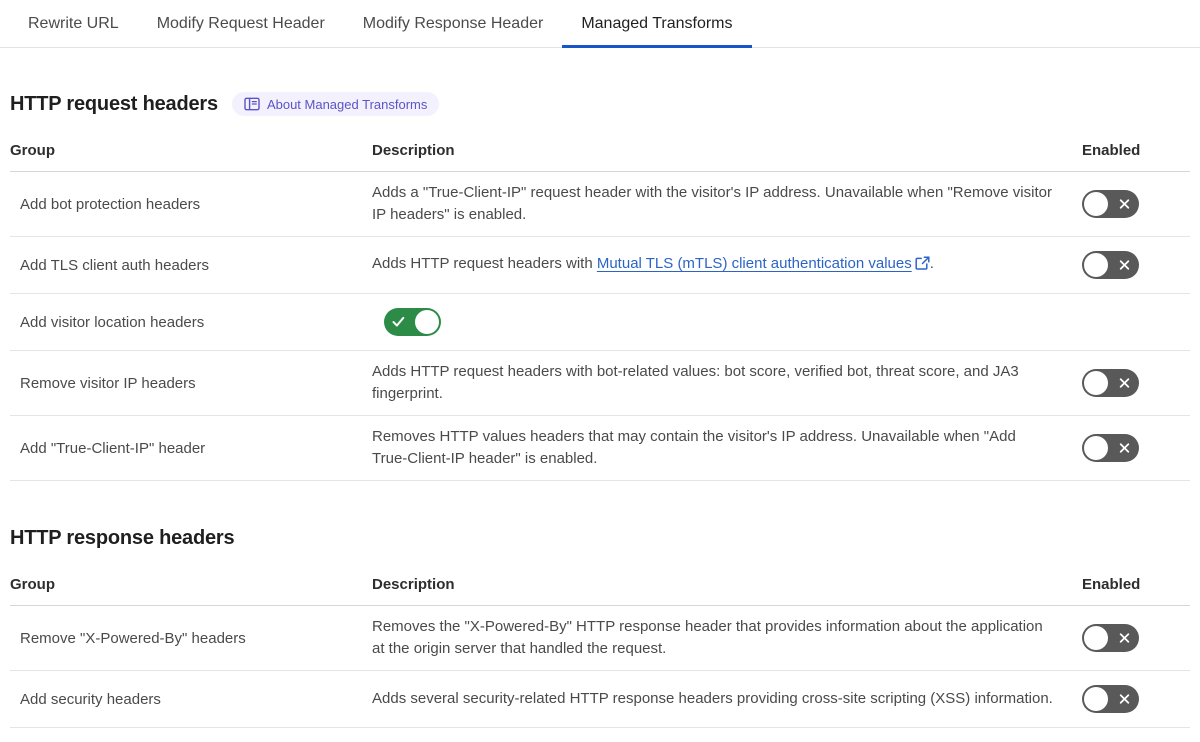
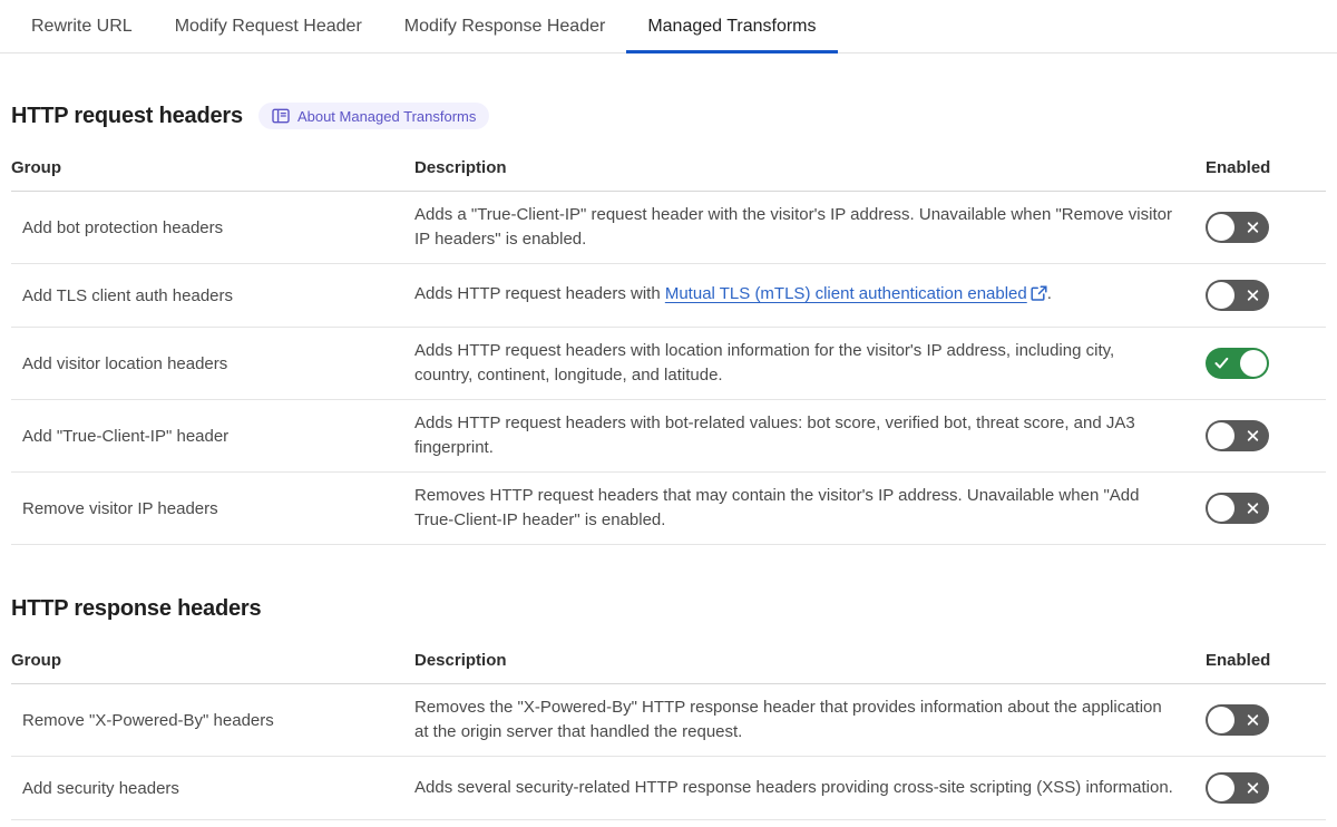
  Rewrite URL
  Modify Request Header
  Modify Response Header
  Managed Transforms
  HTTP request headers
  About Managed Transforms
  Group
  Description
  Enabled
  Add bot protection headers
  Adds a "True-Client-IP" request header with the visitor's IP address. Unavailable when "Remove visitor IP headers" is enabled.
  Add TLS client auth headers
- Adds HTTP request headers with Mutual TLS (mTLS) client authentication values .
+ Adds HTTP request headers with Mutual TLS (mTLS) client authentication enabled .
  Add visitor location headers
+ Adds HTTP request headers with location information for the visitor's IP address, including city, country, continent, longitude, and latitude.
- Remove visitor IP headers
+ Add "True-Client-IP" header
  Adds HTTP request headers with bot-related values: bot score, verified bot, threat score, and JA3 fingerprint.
- Add "True-Client-IP" header
+ Remove visitor IP headers
- Removes HTTP values headers that may contain the visitor's IP address. Unavailable when "Add True-Client-IP header" is enabled.
+ Removes HTTP request headers that may contain the visitor's IP address. Unavailable when "Add True-Client-IP header" is enabled.
  HTTP response headers
  Group
  Description
  Enabled
  Remove "X-Powered-By" headers
  Removes the "X-Powered-By" HTTP response header that provides information about the application at the origin server that handled the request.
  Add security headers
  Adds several security-related HTTP response headers providing cross-site scripting (XSS) information.
